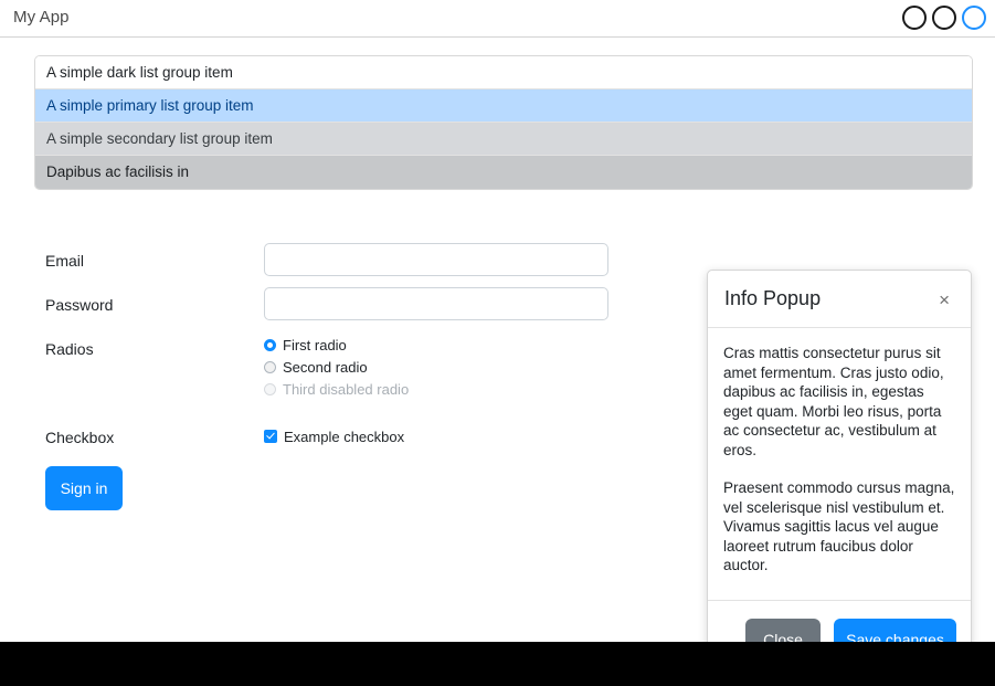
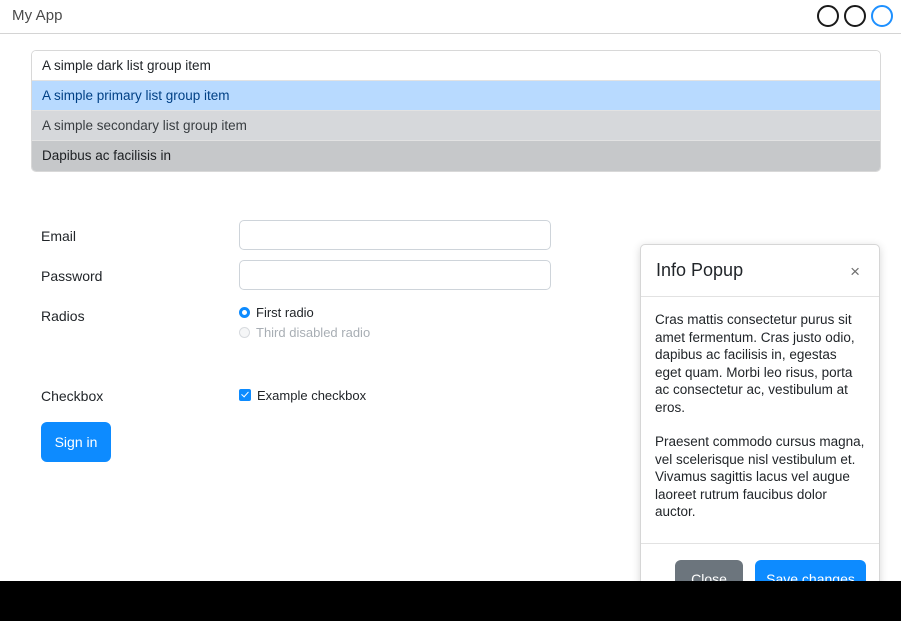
  My App
  A simple dark list group item
  A simple primary list group item
  A simple secondary list group item
  Dapibus ac facilisis in
  Email
  Password
  Radios
  First radio
- Second radio
  Third disabled radio
  Checkbox
  Example checkbox
  Sign in
  Info Popup
  ×
  Cras mattis consectetur purus sit amet fermentum. Cras justo odio, dapibus ac facilisis in, egestas eget quam. Morbi leo risus, porta ac consectetur ac, vestibulum at eros.
  Praesent commodo cursus magna, vel scelerisque nisl vestibulum et. Vivamus sagittis lacus vel augue laoreet rutrum faucibus dolor auctor.
  Close
  Save changes
